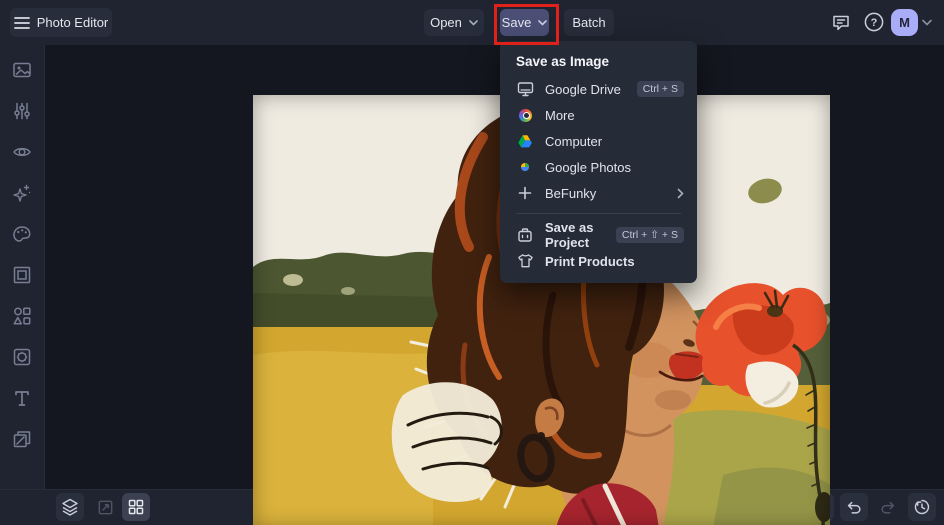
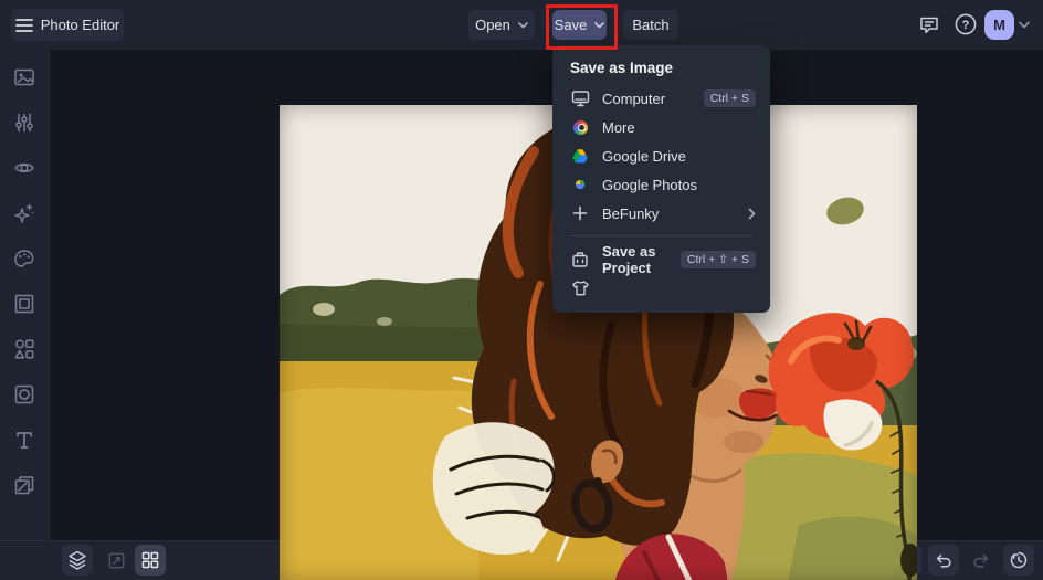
  Photo Editor
  Open
  Save
  Batch
  ?
  M
  Save as Image
- Google Drive
+ Computer
  Ctrl + S
  More
- Computer
+ Google Drive
  Google Photos
  BeFunky
  Save as Project
  Ctrl + ⇧ + S
- Print Products
